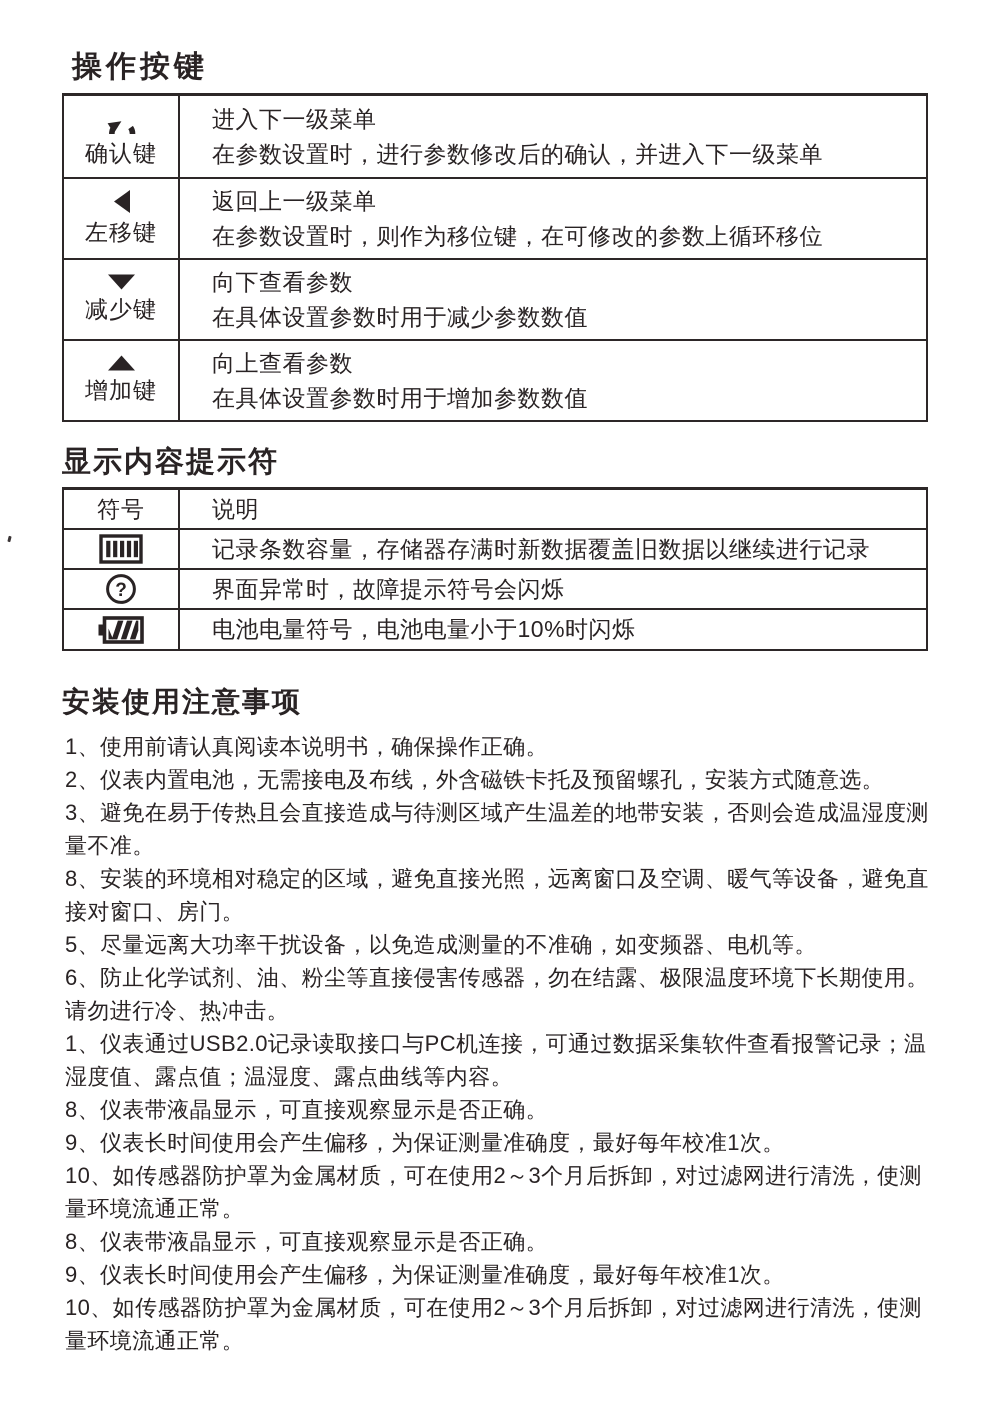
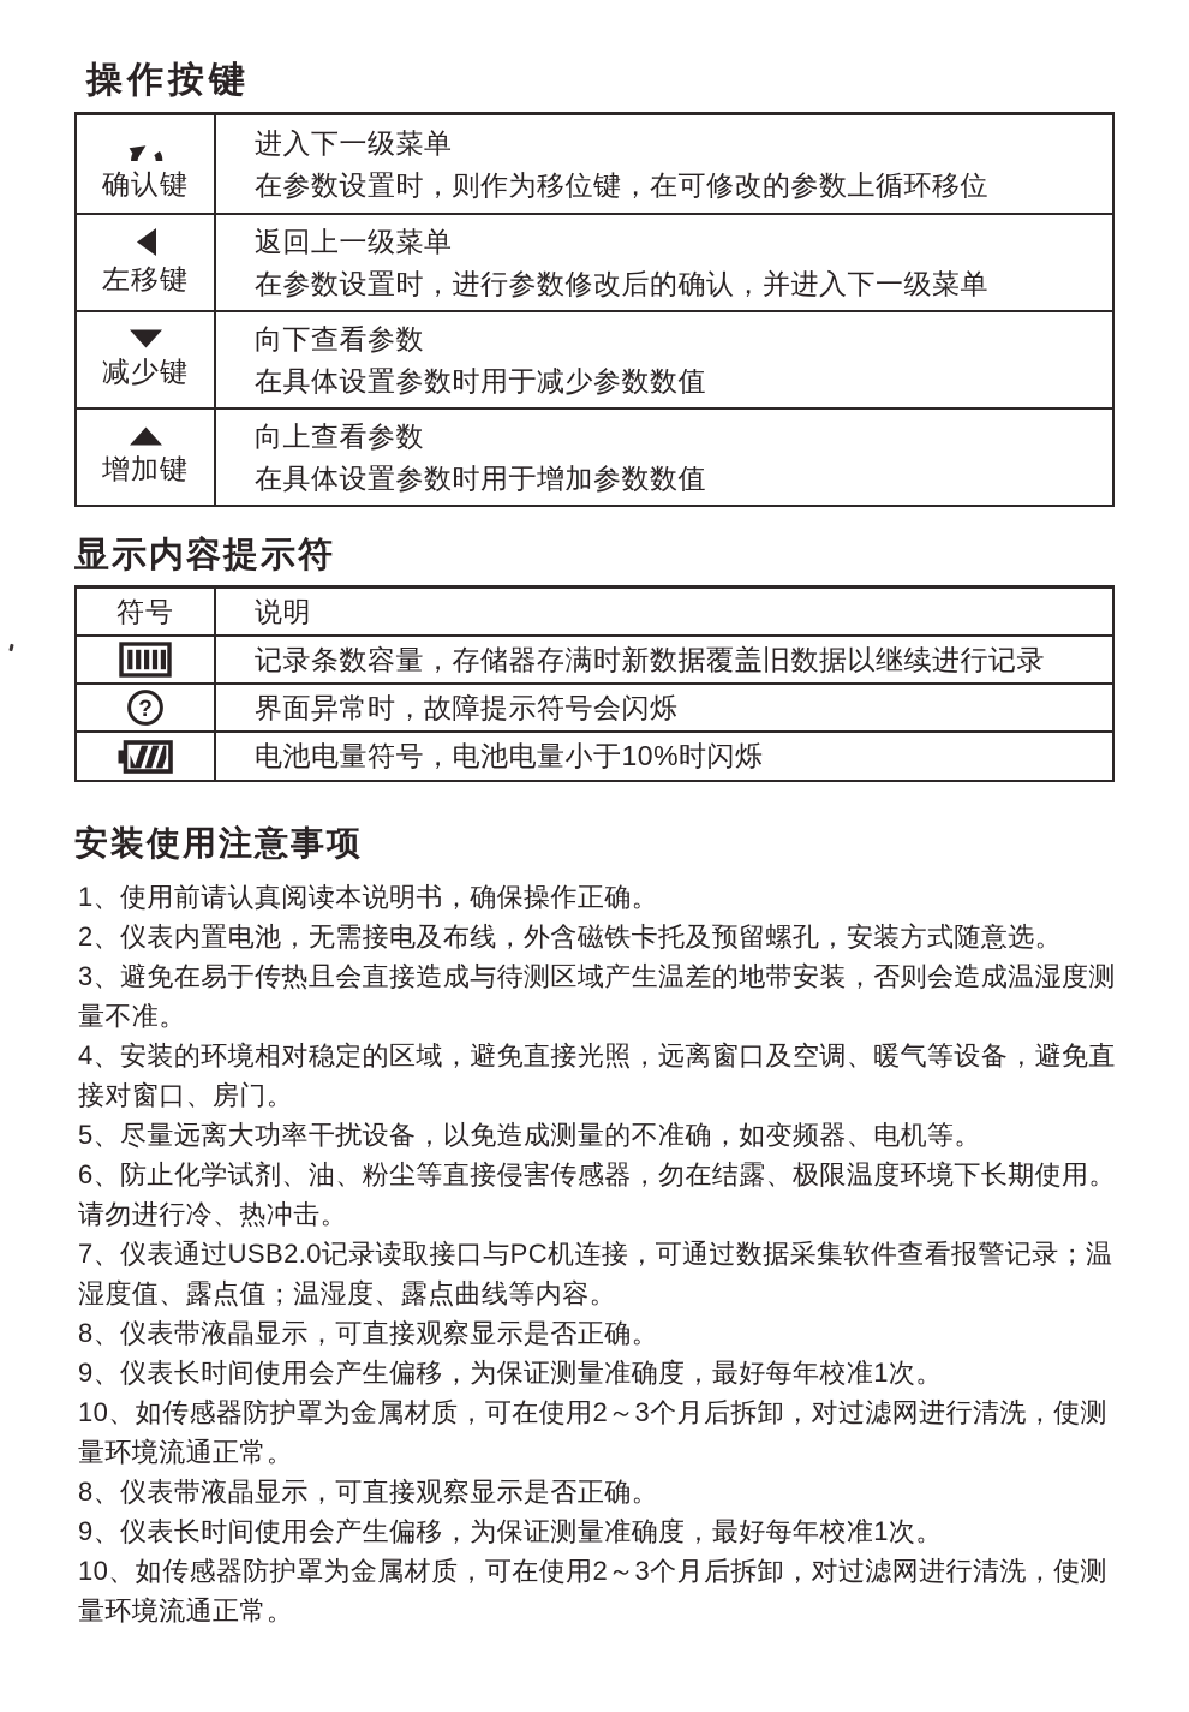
  操作按键
  确认键
  进入下一级菜单
- 在参数设置时，进行参数修改后的确认，并进入下一级菜单
+ 在参数设置时，则作为移位键，在可修改的参数上循环移位
  左移键
  返回上一级菜单
- 在参数设置时，则作为移位键，在可修改的参数上循环移位
+ 在参数设置时，进行参数修改后的确认，并进入下一级菜单
  减少键
  向下查看参数
  在具体设置参数时用于减少参数数值
  增加键
  向上查看参数
  在具体设置参数时用于增加参数数值
  显示内容提示符
  符号
  说明
  记录条数容量，存储器存满时新数据覆盖旧数据以继续进行记录
  ?
  界面异常时，故障提示符号会闪烁
  电池电量符号，电池电量小于10%时闪烁
  安装使用注意事项
  1、使用前请认真阅读本说明书，确保操作正确。
  2、仪表内置电池，无需接电及布线，外含磁铁卡托及预留螺孔，安装方式随意选。
  3、避免在易于传热且会直接造成与待测区域产生温差的地带安装，否则会造成温湿度测
  量不准。
- 8、安装的环境相对稳定的区域，避免直接光照，远离窗口及空调、暖气等设备，避免直
+ 4、安装的环境相对稳定的区域，避免直接光照，远离窗口及空调、暖气等设备，避免直
  接对窗口、房门。
  5、尽量远离大功率干扰设备，以免造成测量的不准确，如变频器、电机等。
  6、防止化学试剂、油、粉尘等直接侵害传感器，勿在结露、极限温度环境下长期使用。
  请勿进行冷、热冲击。
- 1、仪表通过USB2.0记录读取接口与PC机连接，可通过数据采集软件查看报警记录；温
+ 7、仪表通过USB2.0记录读取接口与PC机连接，可通过数据采集软件查看报警记录；温
  湿度值、露点值；温湿度、露点曲线等内容。
  8、仪表带液晶显示，可直接观察显示是否正确。
  9、仪表长时间使用会产生偏移，为保证测量准确度，最好每年校准1次。
  10、如传感器防护罩为金属材质，可在使用2～3个月后拆卸，对过滤网进行清洗，使测
  量环境流通正常。
  8、仪表带液晶显示，可直接观察显示是否正确。
  9、仪表长时间使用会产生偏移，为保证测量准确度，最好每年校准1次。
  10、如传感器防护罩为金属材质，可在使用2～3个月后拆卸，对过滤网进行清洗，使测
  量环境流通正常。
